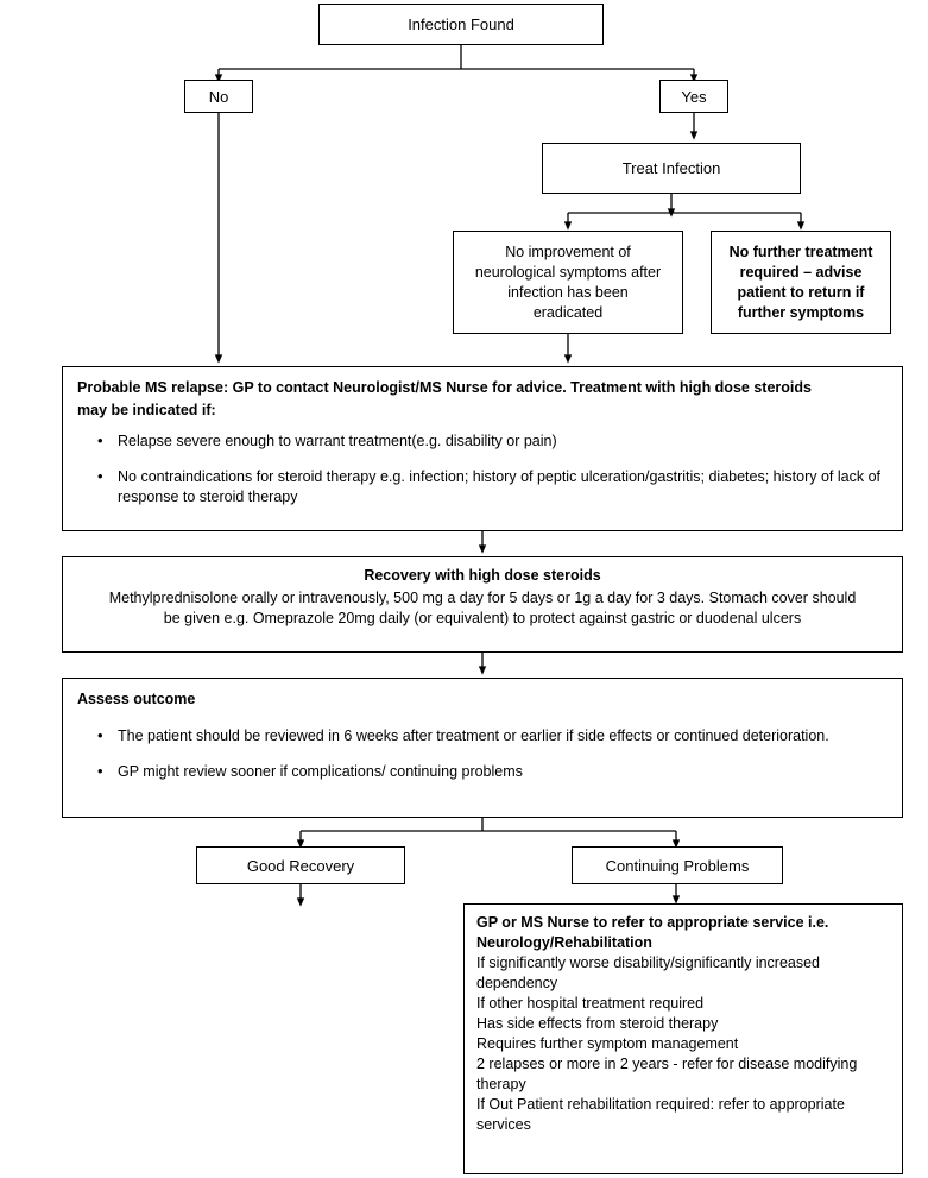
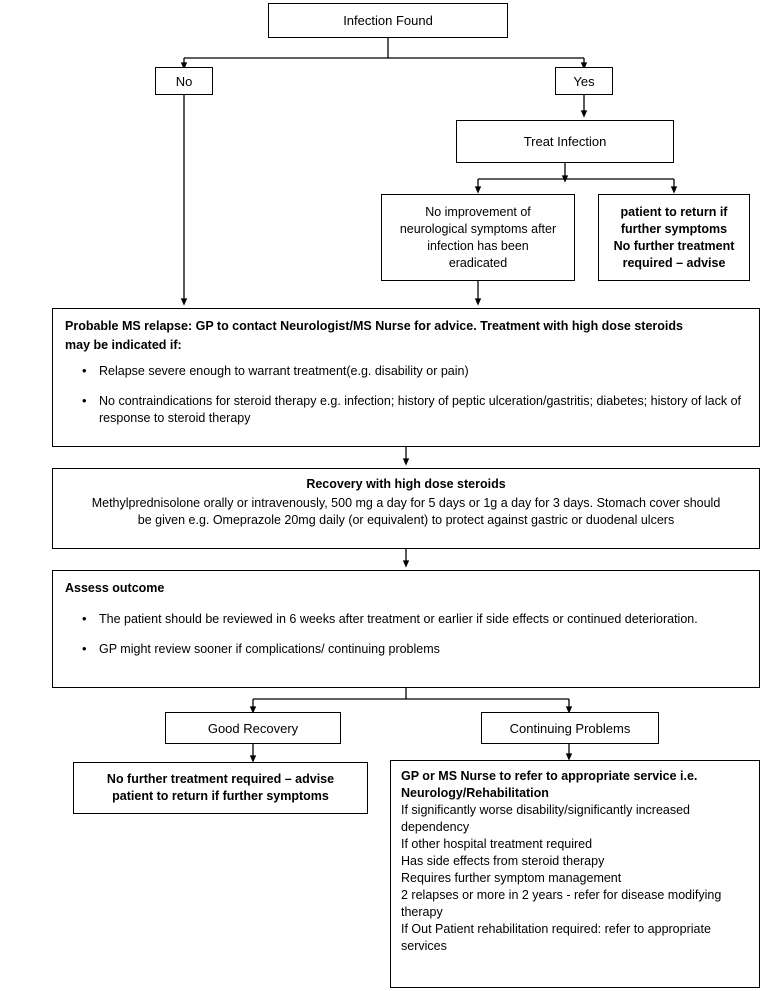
  Infection Found
  No
  Yes
  Treat Infection
  No improvement of
  neurological symptoms after
  infection has been
  eradicated
- No further treatment
+ patient to return if
- required – advise
+ further symptoms
- patient to return if
+ No further treatment
- further symptoms
+ required – advise
  Probable MS relapse: GP to contact Neurologist/MS Nurse for advice. Treatment with high dose steroids
  may be indicated if:
  Relapse severe enough to warrant treatment(e.g. disability or pain)
  No contraindications for steroid therapy e.g. infection; history of peptic ulceration/gastritis; diabetes; history of lack of response to steroid therapy
  Recovery with high dose steroids
  Methylprednisolone orally or intravenously, 500 mg a day for 5 days or 1g a day for 3 days. Stomach cover should
  be given e.g. Omeprazole 20mg daily (or equivalent) to protect against gastric or duodenal ulcers
  Assess outcome
  The patient should be reviewed in 6 weeks after treatment or earlier if side effects or continued deterioration.
  GP might review sooner if complications/ continuing problems
  Good Recovery
  Continuing Problems
+ No further treatment required – advise
+ patient to return if further symptoms
  GP or MS Nurse to refer to appropriate service i.e.
  Neurology/Rehabilitation
  If significantly worse disability/significantly increased
  dependency
  If other hospital treatment required
  Has side effects from steroid therapy
  Requires further symptom management
  2 relapses or more in 2 years - refer for disease modifying
  therapy
  If Out Patient rehabilitation required: refer to appropriate
  services
